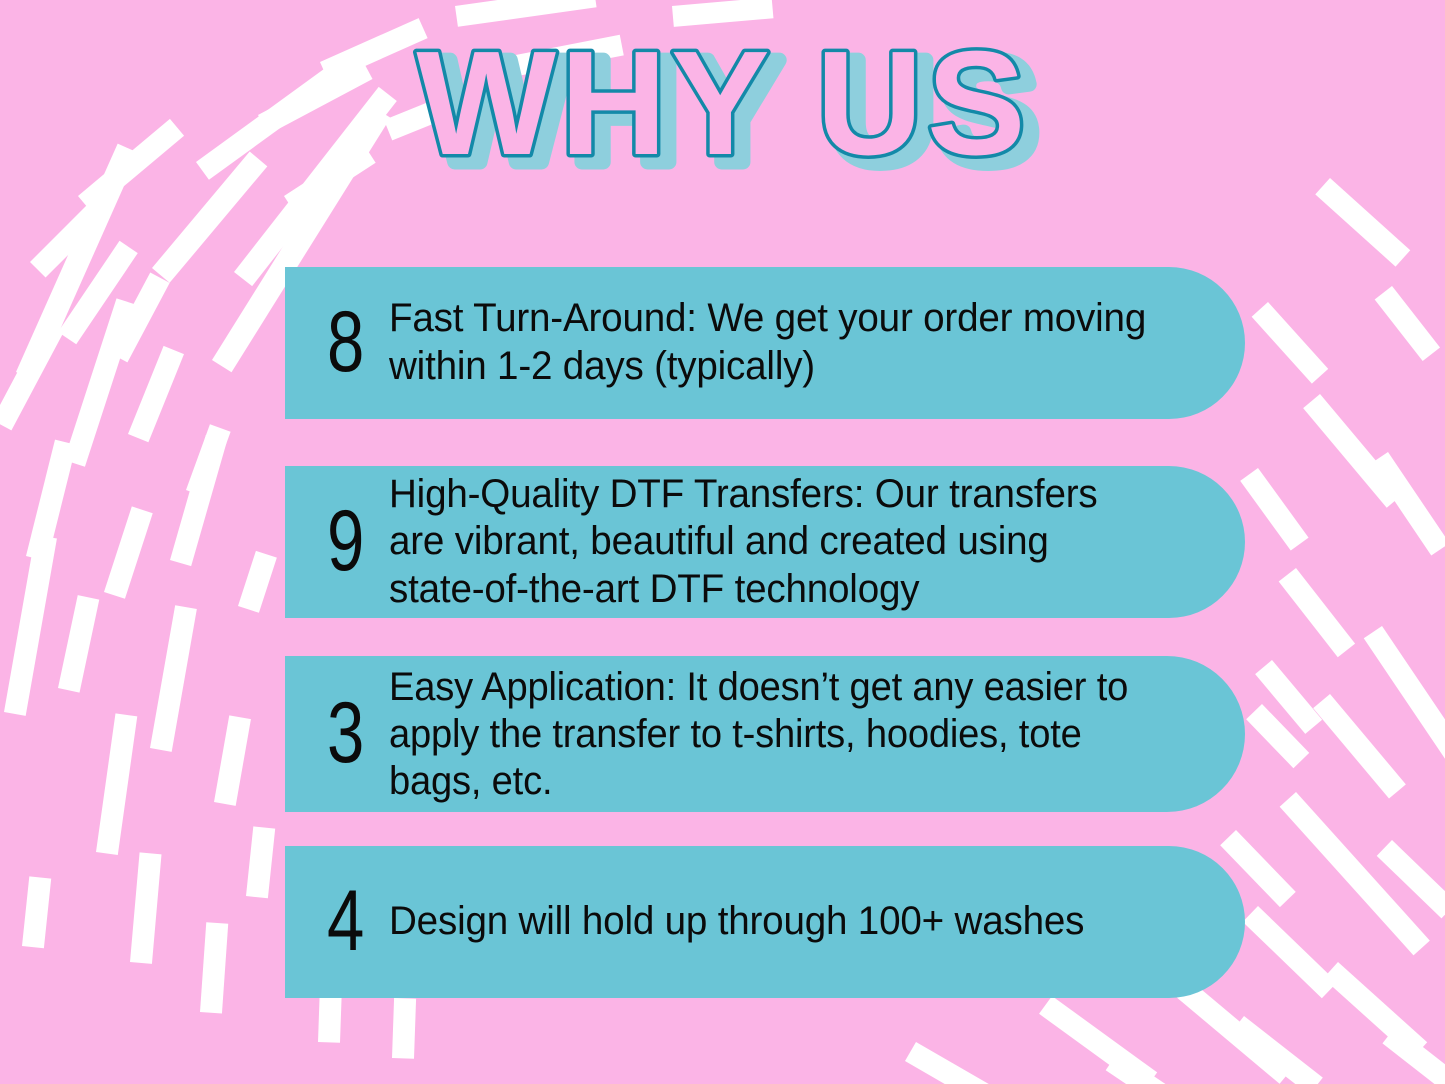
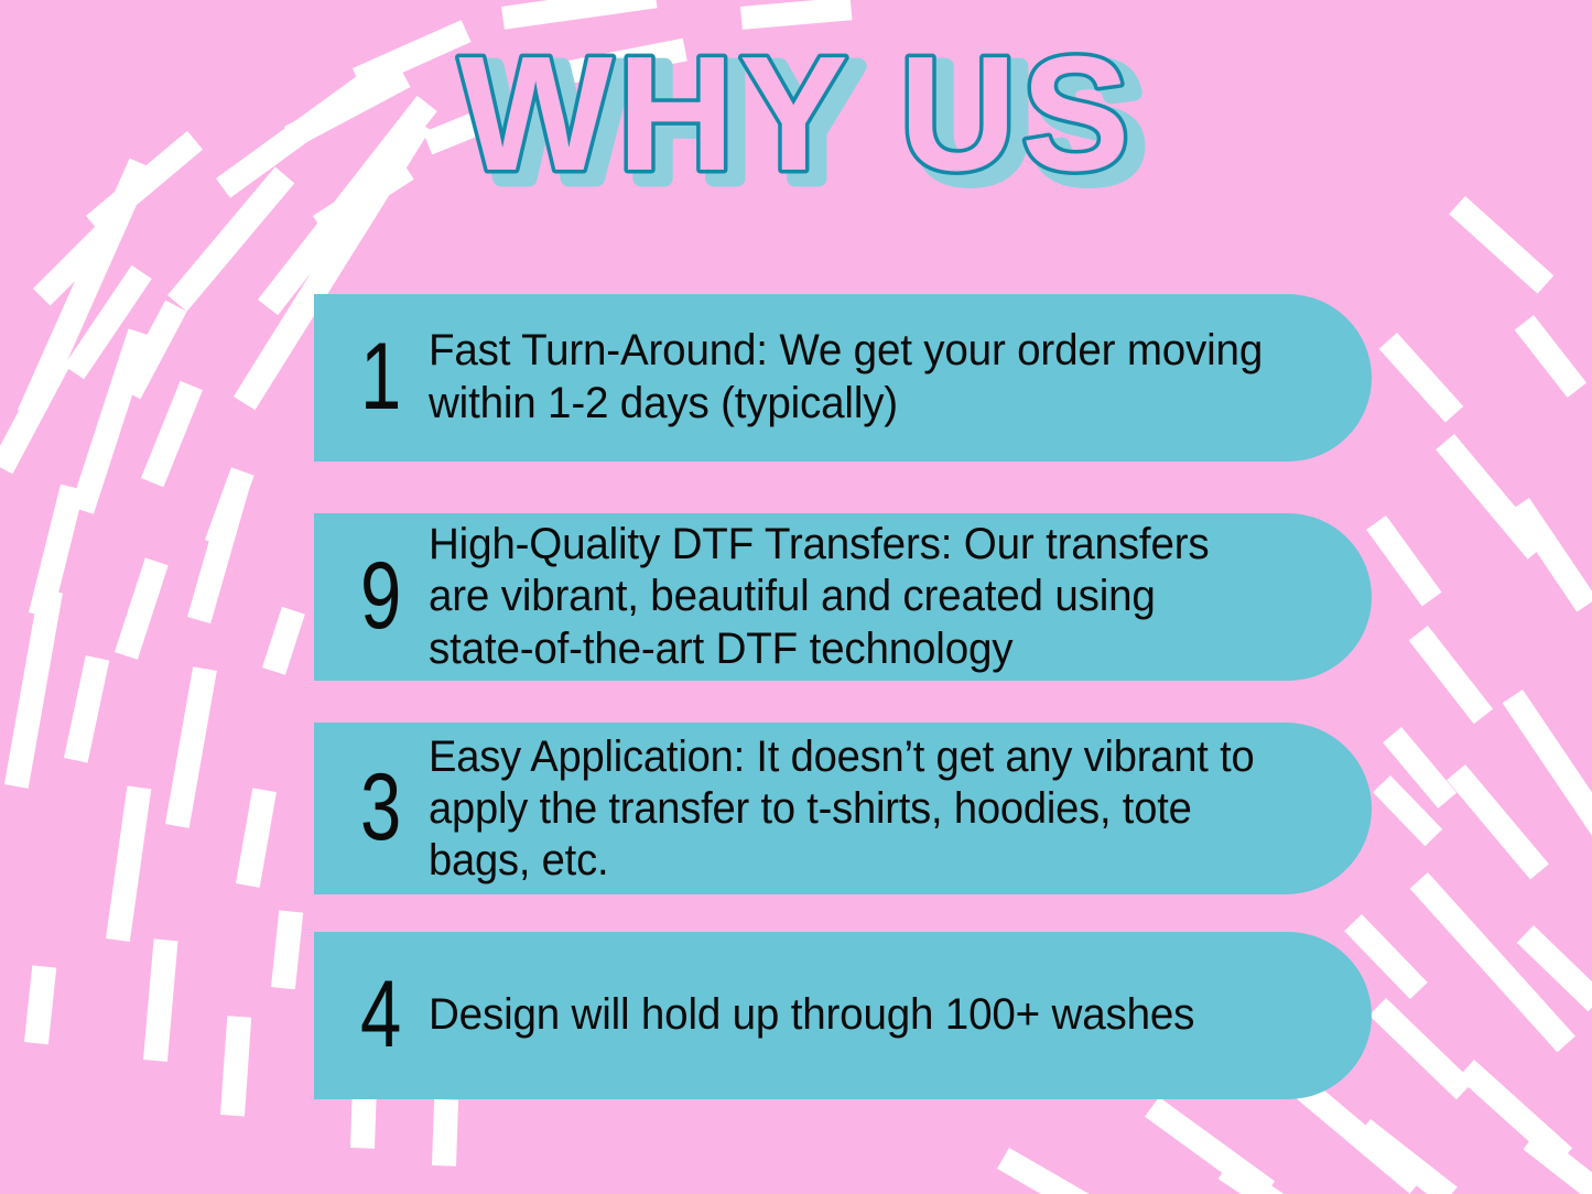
  WHY US
- 8
+ 1
  Fast Turn-Around: We get your order moving within 1-2 days (typically)
  9
  High-Quality DTF Transfers: Our transfers are vibrant, beautiful and created using state-of-the-art DTF technology
  3
- Easy Application: It doesn’t get any easier to apply the transfer to t-shirts, hoodies, tote bags, etc.
+ Easy Application: It doesn’t get any vibrant to apply the transfer to t-shirts, hoodies, tote bags, etc.
  4
  Design will hold up through 100+ washes
